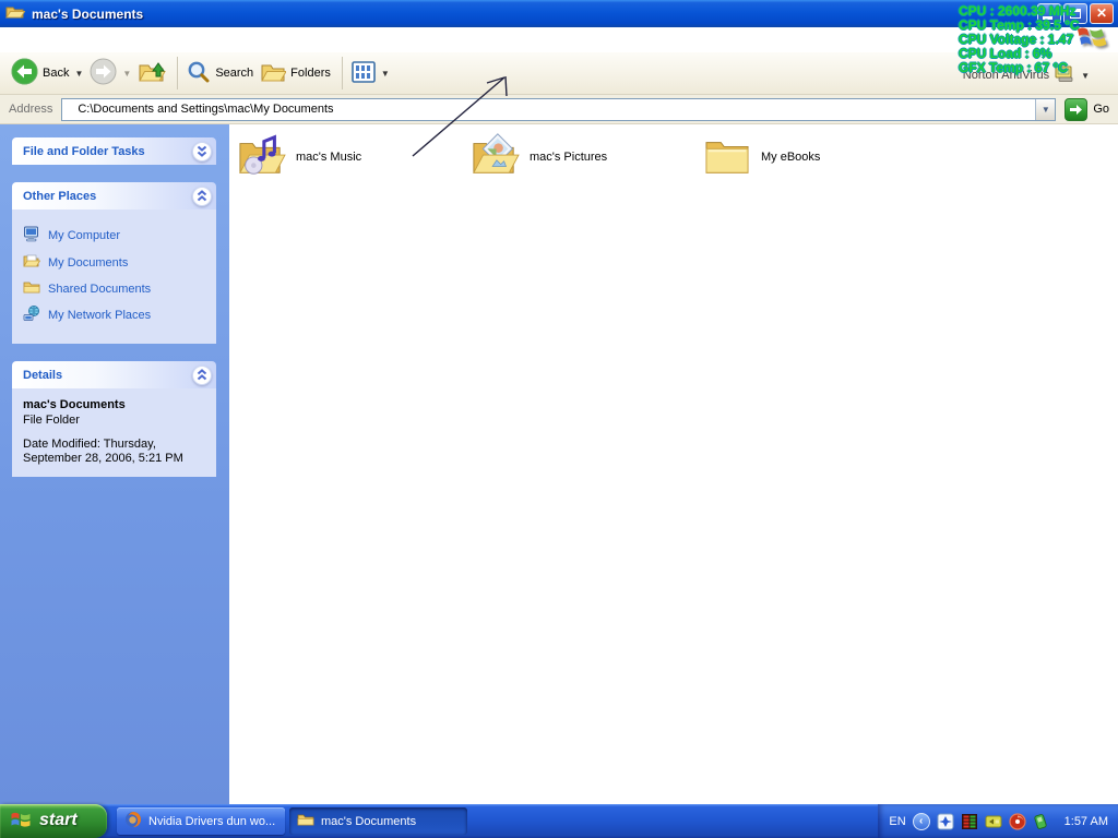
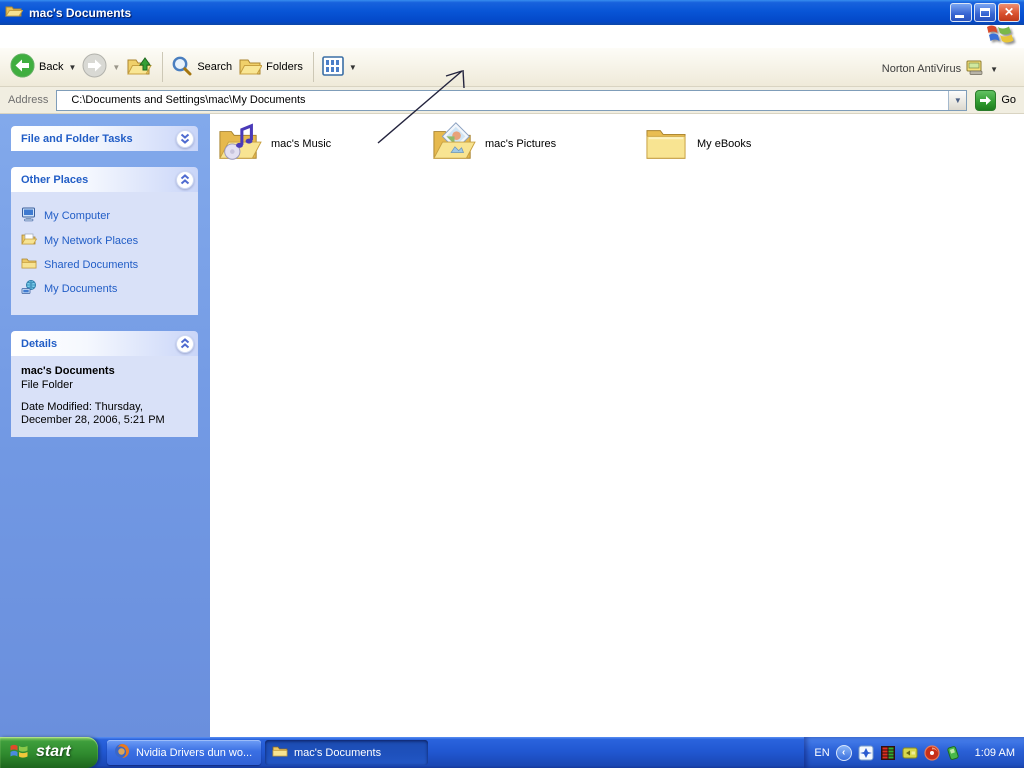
  mac's Documents
  ✕
  Back
  ▼
  ▼
  Search
  Folders
  ▼
  Norton AntiVirus
  ▼
  Address
  C:\Documents and Settings\mac\My Documents
  ▼
  Go
  File and Folder Tasks
  Other Places
  My Computer
- My Documents
+ My Network Places
  Shared Documents
- My Network Places
+ My Documents
  Details
  mac's Documents
  File Folder
- Date Modified: Thursday, September 28, 2006, 5:21 PM
+ Date Modified: Thursday, December 28, 2006, 5:21 PM
  mac's Music
  mac's Pictures
  My eBooks
- CPU : 2600.39 MHz
- CPU Temp : 39.5 °C
- CPU Voltage : 1.47
- CPU Load : 6%
- GFX Temp : 67 °C
  start
  Nvidia Drivers dun wo...
  mac's Documents
  EN
  ‹
- 1:57 AM
+ 1:09 AM
